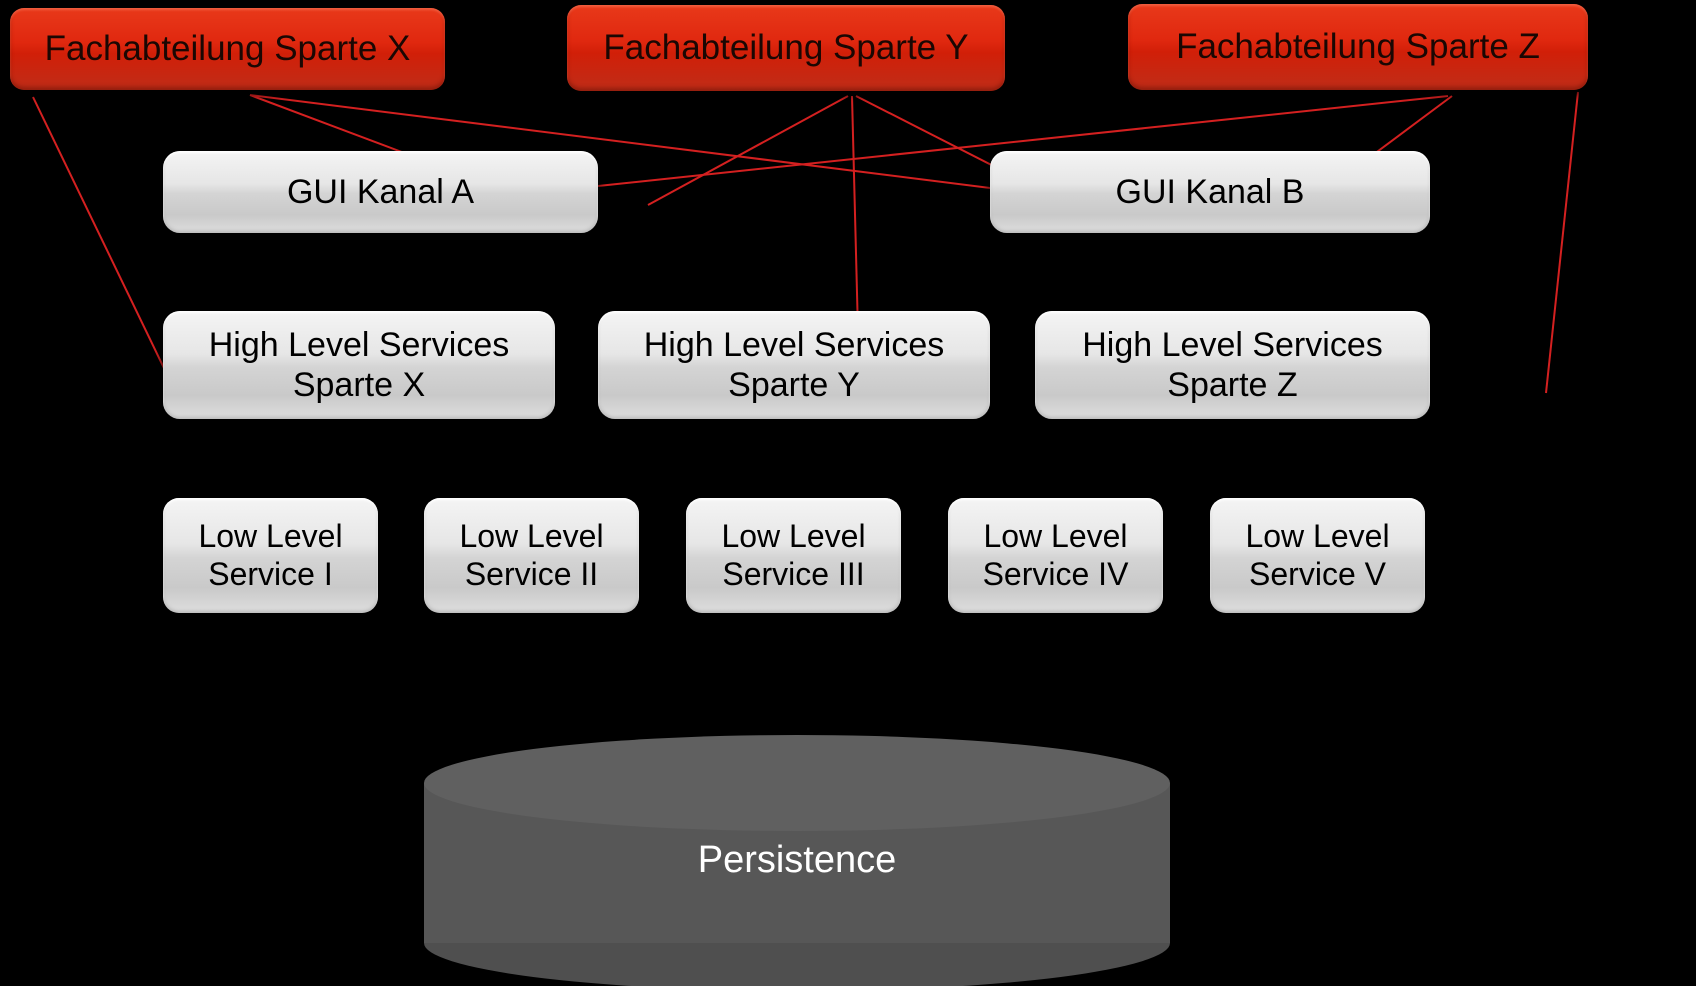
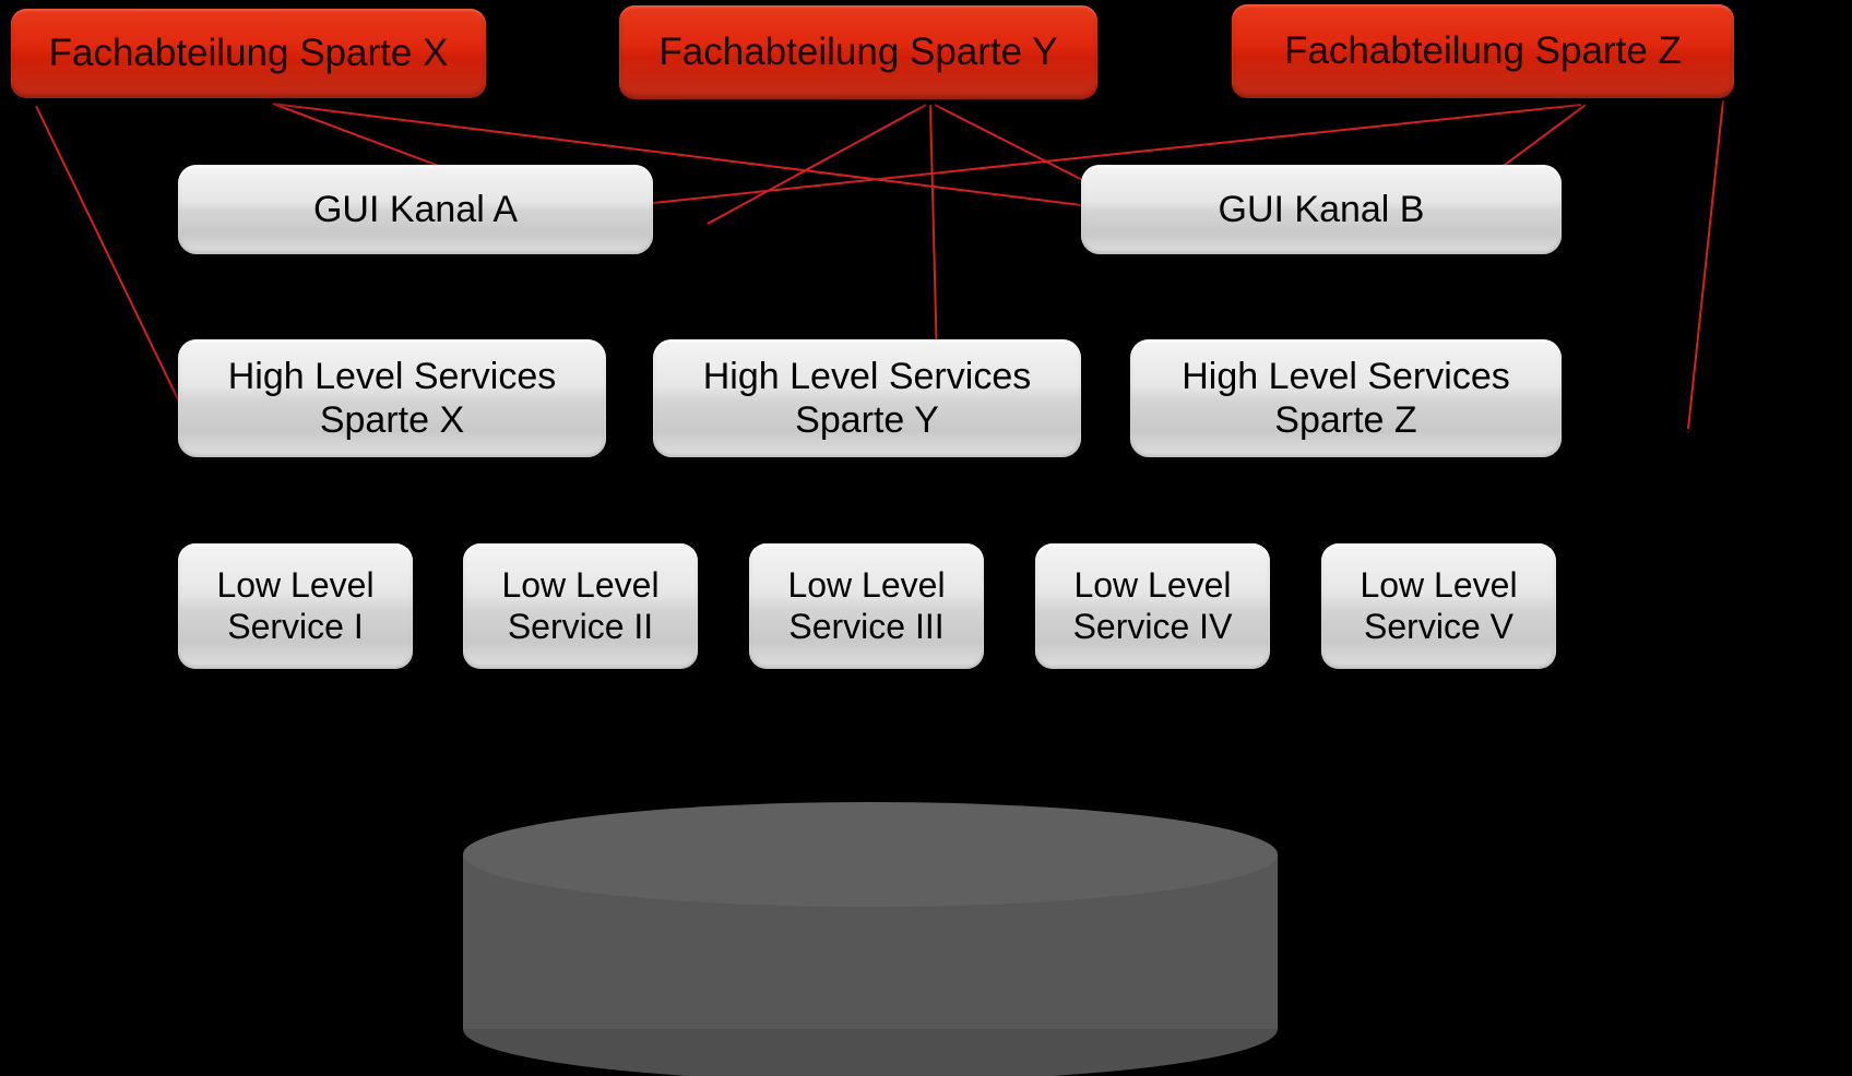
  Fachabteilung Sparte X
  Fachabteilung Sparte Y
  Fachabteilung Sparte Z
  GUI Kanal A
  GUI Kanal B
  High Level Services
  Sparte X
  High Level Services
  Sparte Y
  High Level Services
  Sparte Z
  Low Level
  Service I
  Low Level
  Service II
  Low Level
  Service III
  Low Level
  Service IV
  Low Level
  Service V
- Persistence
